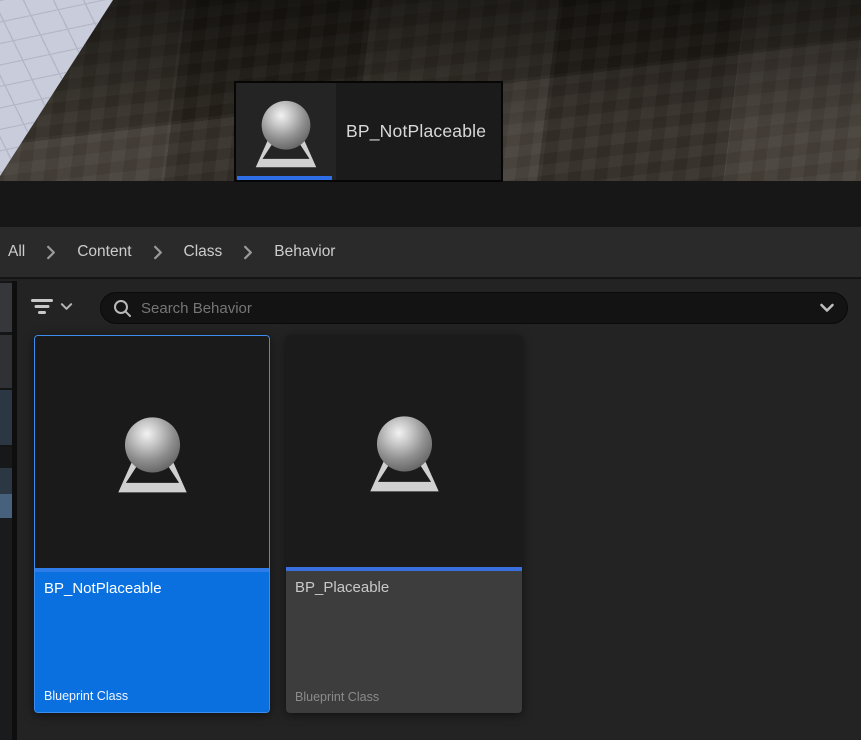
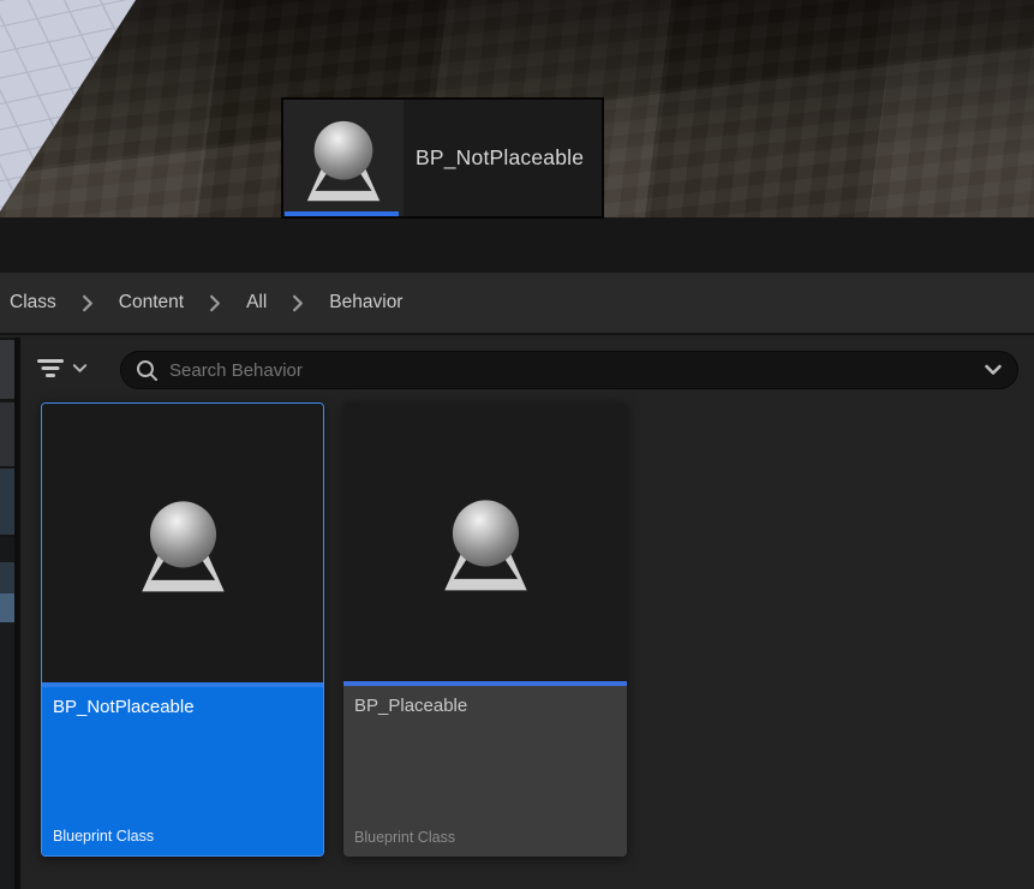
  BP_NotPlaceable
- All
+ Class
  Content
- Class
+ All
  Behavior
  Search Behavior
  BP_NotPlaceable
  Blueprint Class
  BP_Placeable
  Blueprint Class
